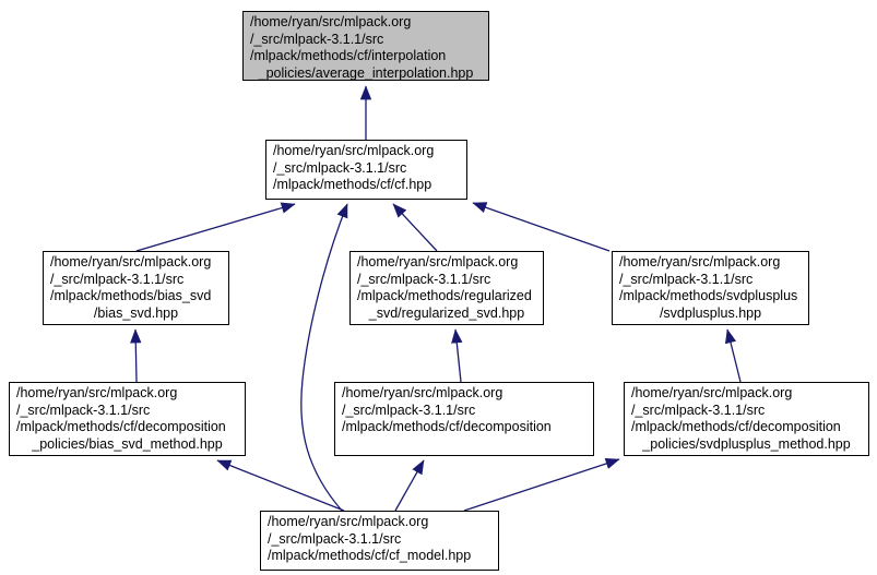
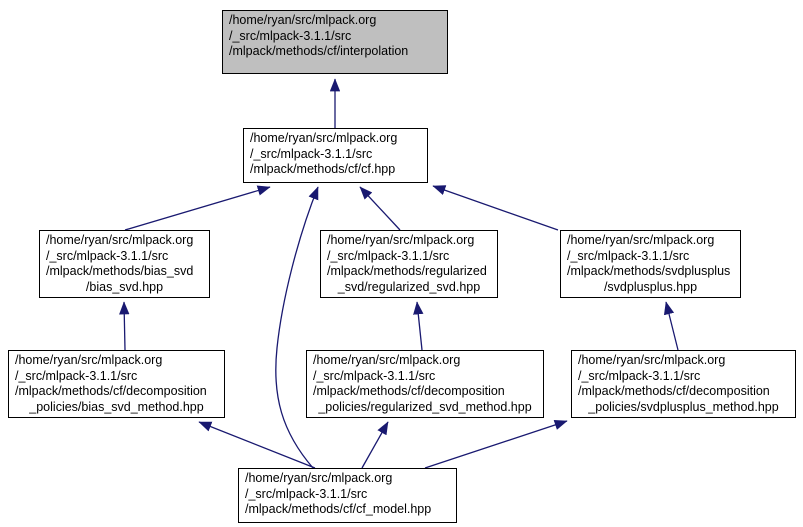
  /home/ryan/src/mlpack.org
  /_src/mlpack-3.1.1/src
  /mlpack/methods/cf/interpolation
- _policies/average_interpolation.hpp
  /home/ryan/src/mlpack.org
  /_src/mlpack-3.1.1/src
  /mlpack/methods/cf/cf.hpp
  /home/ryan/src/mlpack.org
  /_src/mlpack-3.1.1/src
  /mlpack/methods/bias_svd
  /bias_svd.hpp
  /home/ryan/src/mlpack.org
  /_src/mlpack-3.1.1/src
  /mlpack/methods/regularized
  _svd/regularized_svd.hpp
  /home/ryan/src/mlpack.org
  /_src/mlpack-3.1.1/src
  /mlpack/methods/svdplusplus
  /svdplusplus.hpp
  /home/ryan/src/mlpack.org
  /_src/mlpack-3.1.1/src
  /mlpack/methods/cf/decomposition
  _policies/bias_svd_method.hpp
  /home/ryan/src/mlpack.org
  /_src/mlpack-3.1.1/src
  /mlpack/methods/cf/decomposition
+ _policies/regularized_svd_method.hpp
  /home/ryan/src/mlpack.org
  /_src/mlpack-3.1.1/src
  /mlpack/methods/cf/decomposition
  _policies/svdplusplus_method.hpp
  /home/ryan/src/mlpack.org
  /_src/mlpack-3.1.1/src
  /mlpack/methods/cf/cf_model.hpp
